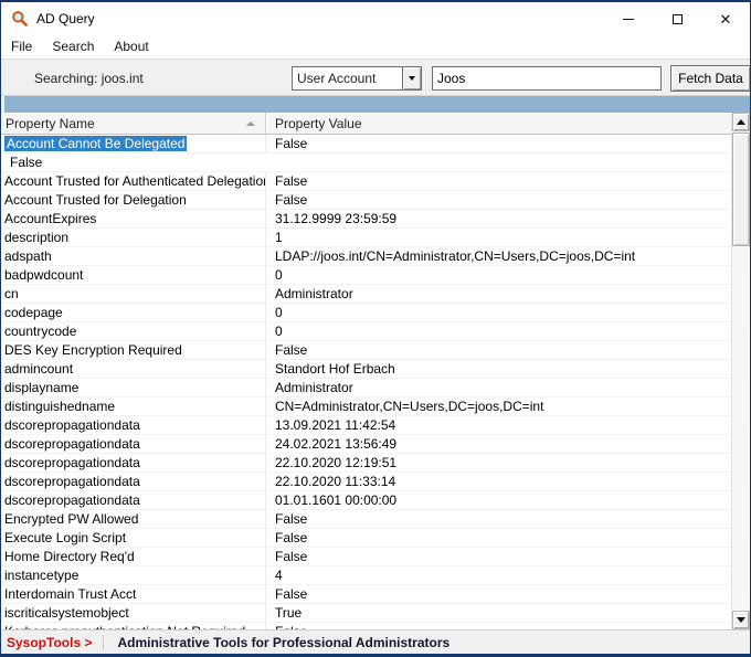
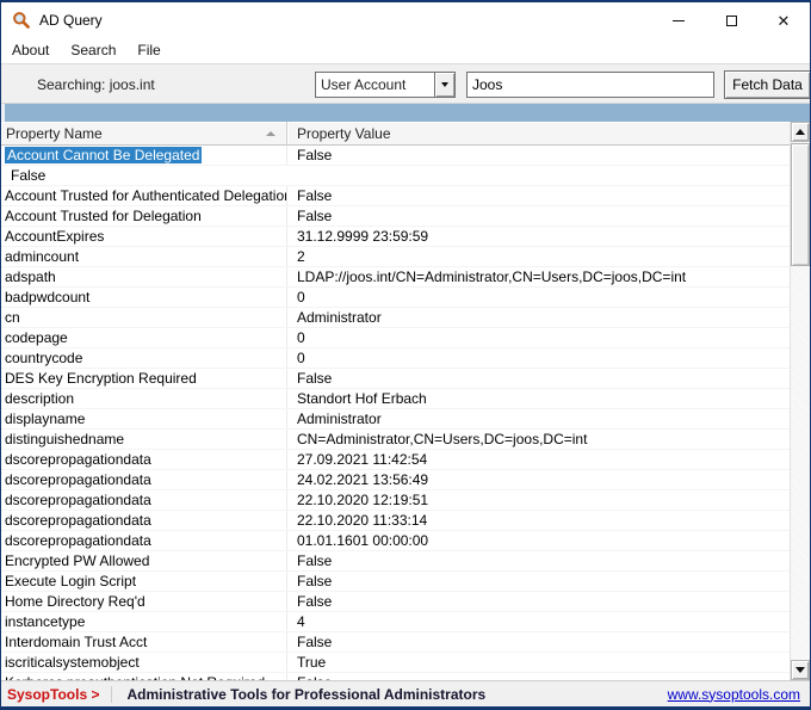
  AD Query
  ✕
- File
+ About
  Search
- About
+ File
  Searching: joos.int
  User Account
  Joos
  Fetch Data
  Property Name
  Property Value
  Account Cannot Be Delegated
  False
  False
  Account Trusted for Authenticated Delegatio
  False
  Account Trusted for Delegation
  False
  AccountExpires
  31.12.9999 23:59:59
- description
+ admincount
- 1
+ 2
  adspath
  LDAP://joos.int/CN=Administrator,CN=Users,DC=joos,DC=int
  badpwdcount
  0
  cn
  Administrator
  codepage
  0
  countrycode
  0
  DES Key Encryption Required
  False
- admincount
+ description
  Standort Hof Erbach
  displayname
  Administrator
  distinguishedname
  CN=Administrator,CN=Users,DC=joos,DC=int
  dscorepropagationdata
- 13.09.2021 11:42:54
+ 27.09.2021 11:42:54
  dscorepropagationdata
  24.02.2021 13:56:49
  dscorepropagationdata
  22.10.2020 12:19:51
  dscorepropagationdata
  22.10.2020 11:33:14
  dscorepropagationdata
  01.01.1601 00:00:00
  Encrypted PW Allowed
  False
  Execute Login Script
  False
  Home Directory Req'd
  False
  instancetype
  4
  Interdomain Trust Acct
  False
  iscriticalsystemobject
  True
  SysopTools >
  Administrative Tools for Professional Administrators
+ www.sysoptools.com
